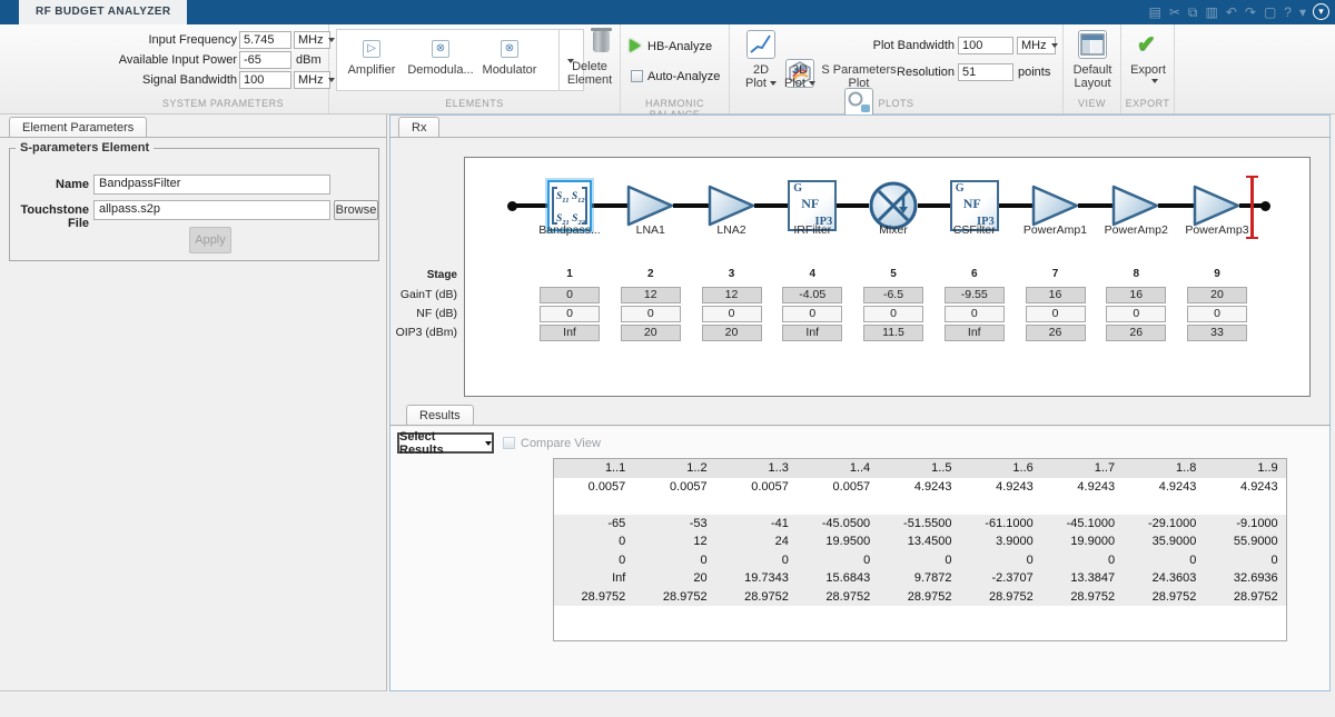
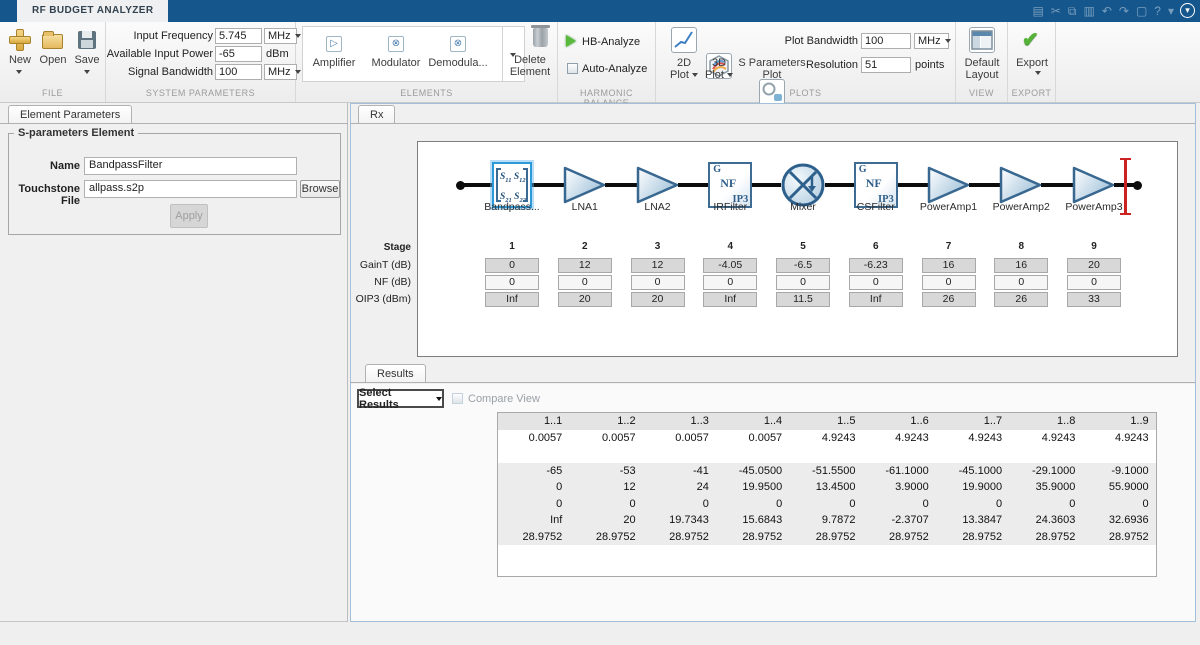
  RF BUDGET ANALYZER
  ▤
  ✂
  ⧉
  ▥
  ↶
  ↷
  ▢
  ?
  ▾
  ▾
+ New
+ Open
+ Save
+ FILE
  Input Frequency
  5.745
  MHz
  Available Input Power
  -65
  dBm
  Signal Bandwidth
  100
  MHz
  SYSTEM PARAMETERS
  ▷
  Amplifier
  ⊗
- Demodula...
+ Modulator
  ⊗
- Modulator
+ Demodula...
  Delete Element
  ELEMENTS
  HB-Analyze
  Auto-Analyze
  2D
  Plot
  3D
  Plot
  S Parameters
  Plot
  Plot Bandwidth
  100
  MHz
  Resolution
  51
  points
  PLOTS
  Default Layout
  VIEW
  ✔
  Export
  EXPORT
  Element Parameters
  S-parameters Element
  Name
  BandpassFilter
  Touchstone File
  allpass.s2p
  Browse
  Apply
  Rx
  Bandpass...
  LNA1
  LNA2
  G
  NF
  IP3
  IRFilter
  Mixer
  G
  NF
  IP3
  CSFilter
  PowerAmp1
  PowerAmp2
  PowerAmp
  1
  0
  0
  Inf
  2
  12
  0
  20
  3
  12
  0
  20
  4
  -4.05
  0
  Inf
  5
  -6.5
  0
  11.5
  6
- -9.55
+ -6.23
  0
  Inf
  7
  16
  0
  26
  8
  16
  0
  26
  9
  20
  0
  33
  Stage
  GainT (dB)
  NF (dB)
  OIP3 (dBm)
  Results
  Select Results
  Compare View
  1..1
  1..2
  1..3
  1..4
  1..5
  1..6
  1..7
  1..8
  1..9
  0.0057
  0.0057
  0.0057
  0.0057
  4.9243
  4.9243
  4.9243
  4.9243
  4.9243
  -65
  -53
  -41
  -45.0500
  -51.5500
  -61.1000
  -45.1000
  -29.1000
  -9.1000
  0
  12
  24
  19.9500
  13.4500
  3.9000
  19.9000
  35.9000
  55.9000
  0
  0
  0
  0
  0
  0
  0
  0
  0
  Inf
  20
  19.7343
  15.6843
  9.7872
  -2.3707
  13.3847
  24.3603
  32.6936
  28.9752
  28.9752
  28.9752
  28.9752
  28.9752
  28.9752
  28.9752
  28.9752
  28.9752
